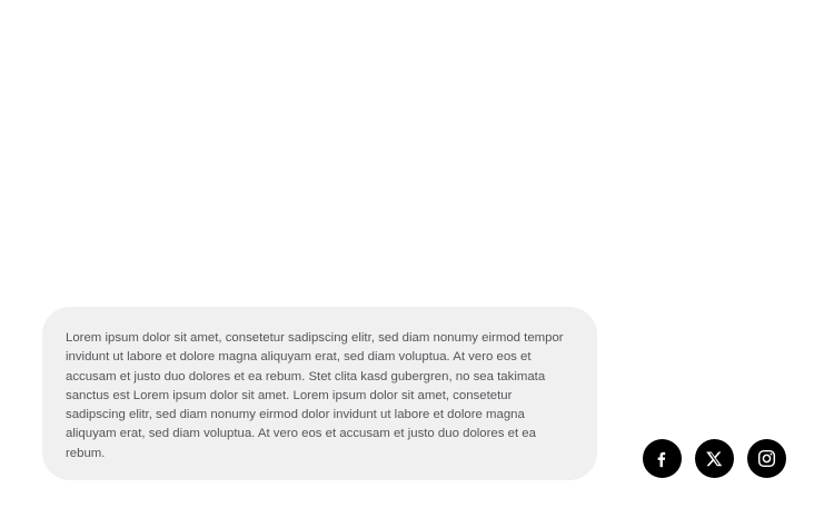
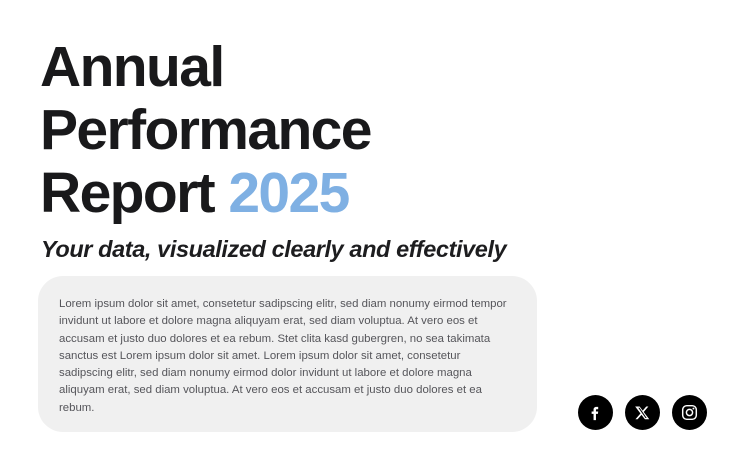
+ Annual
+ Performance
+ Report 2025
+ Your data, visualized clearly and effectively
  Lorem ipsum dolor sit amet, consetetur sadipscing elitr, sed diam nonumy eirmod tempor invidunt ut labore et dolore magna aliquyam erat, sed diam voluptua. At vero eos et accusam et justo duo dolores et ea rebum. Stet clita kasd gubergren, no sea takimata sanctus est Lorem ipsum dolor sit amet. Lorem ipsum dolor sit amet, consetetur sadipscing elitr, sed diam nonumy eirmod dolor invidunt ut labore et dolore magna aliquyam erat, sed diam voluptua. At vero eos et accusam et justo duo dolores et ea rebum.
